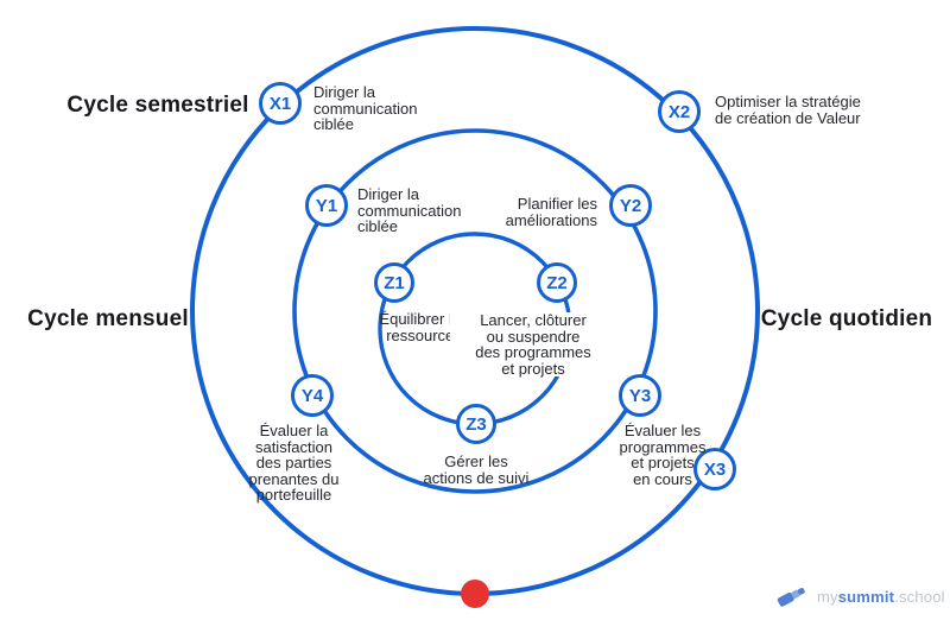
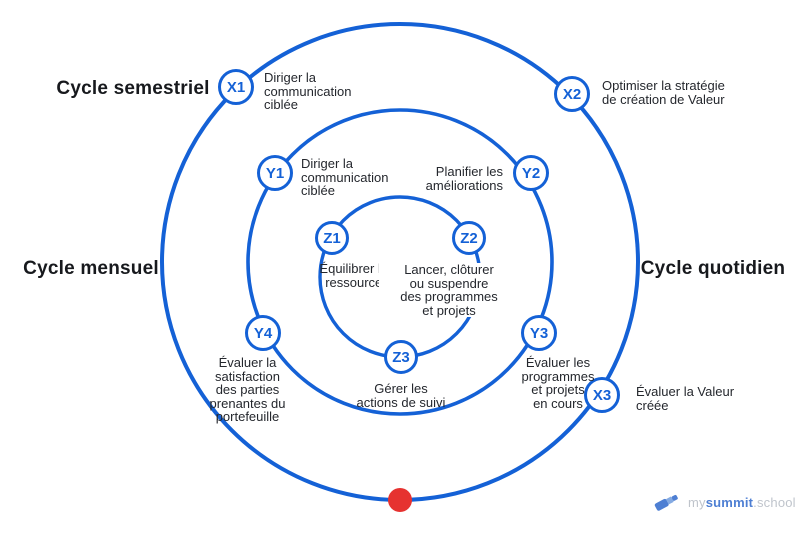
  Cycle semestriel
  Cycle mensuel
  Cycle quotidien
  X1
  X2
  X3
  Y1
  Y2
  Y3
  Y4
  Z1
  Z2
  Z3
  Diriger la
  communication
  ciblée
  Optimiser la stratégie
  de création de Valeur
+ Évaluer la Valeur
+ créée
  Diriger la
  communication
  ciblée
  Planifier les
  améliorations
  Évaluer les
  programmes
  et projets
  en cours
  Évaluer la
  satisfaction
  des parties
  prenantes du
  portefeuille
  Équilibrer
  ressourc
  Lancer, clôturer
  ou suspendre
  des programmes
  et projets
  Gérer les
  actions de suivi
  mysummit.school
